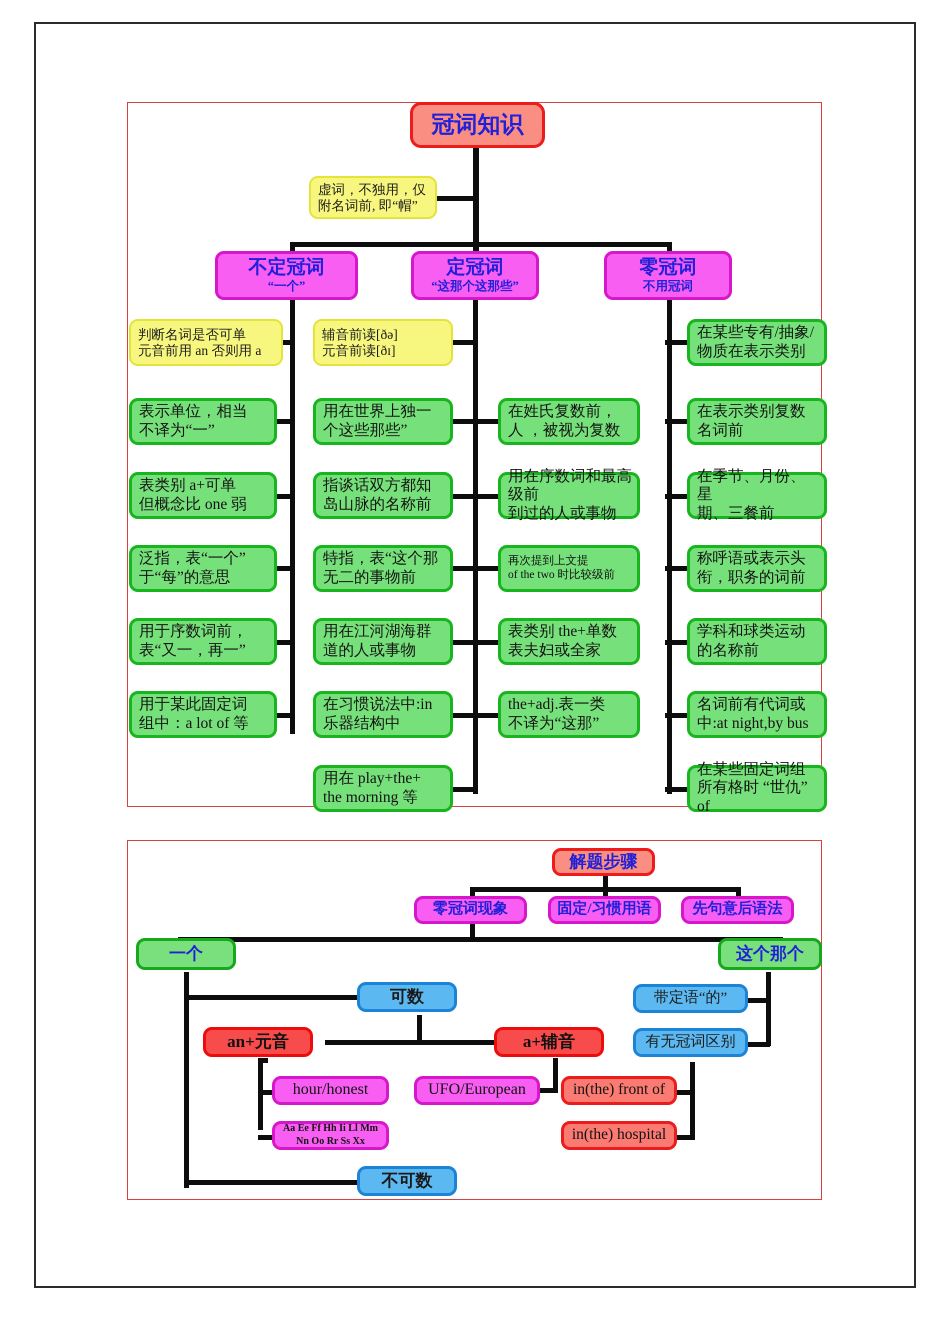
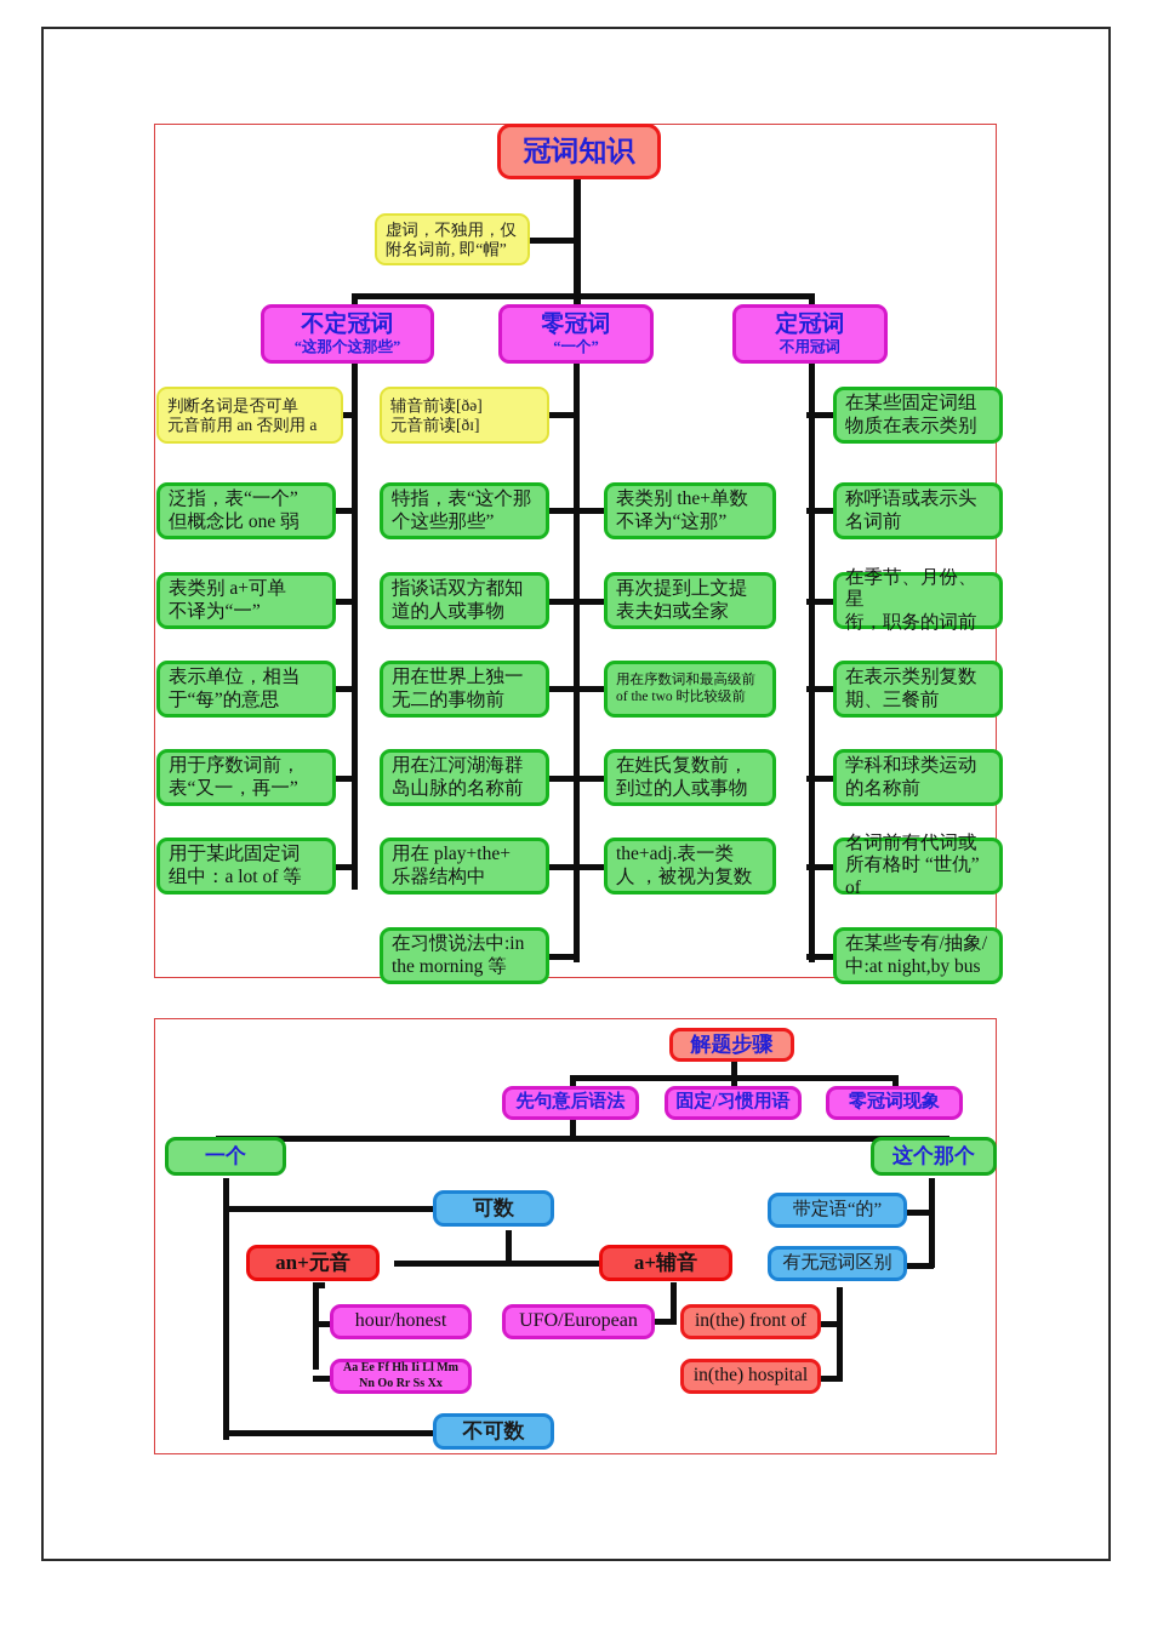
  冠词知识
  虚词，不独用，仅
  附名词前, 即“帽”
  不定冠词
- “一个”
+ “这那个这那些”
- 定冠词
+ 零冠词
- “这那个这那些”
+ “一个”
- 零冠词
+ 定冠词
  不用冠词
  判断名词是否可单
  元音前用 an 否则用 a
- 表示单位，相当
+ 泛指，表“一个”
- 不译为“一”
+ 但概念比 one 弱
  表类别 a+可单
- 但概念比 one 弱
+ 不译为“一”
- 泛指，表“一个”
+ 表示单位，相当
  于“每”的意思
  用于序数词前，
  表“又一，再一”
  用于某此固定词
  组中：a lot of 等
  辅音前读[ðə]
  元音前读[ðɪ]
- 用在世界上独一
+ 特指，表“这个那
  个这些那些”
  指谈话双方都知
- 岛山脉的名称前
+ 道的人或事物
- 特指，表“这个那
+ 用在世界上独一
  无二的事物前
  用在江河湖海群
- 道的人或事物
+ 岛山脉的名称前
- 在习惯说法中:in
+ 用在 play+the+
  乐器结构中
- 用在 play+the+
+ 在习惯说法中:in
  the morning 等
- 在姓氏复数前，
+ 表类别 the+单数
- 人 ，被视为复数
+ 不译为“这那”
- 用在序数词和最高级前
+ 再次提到上文提
- 到过的人或事物
+ 表夫妇或全家
- 再次提到上文提
+ 用在序数词和最高级前
  of the two 时比较级前
- 表类别 the+单数
+ 在姓氏复数前，
- 表夫妇或全家
+ 到过的人或事物
  the+adj.表一类
- 不译为“这那”
+ 人 ，被视为复数
- 在某些专有/抽象/
+ 在某些固定词组
  物质在表示类别
- 在表示类别复数
+ 称呼语或表示头
  名词前
  在季节、月份、星
- 期、三餐前
+ 衔，职务的词前
- 称呼语或表示头
+ 在表示类别复数
- 衔，职务的词前
+ 期、三餐前
  学科和球类运动
  的名称前
  名词前有代词或
- 中:at night,by bus
+ 所有格时 “世仇” of
- 在某些固定词组
+ 在某些专有/抽象/
- 所有格时 “世仇” of
+ 中:at night,by bus
  解题步骤
- 零冠词现象
+ 先句意后语法
  固定/习惯用语
- 先句意后语法
+ 零冠词现象
  一个
  这个那个
  可数
  不可数
  an+元音
  a+辅音
  hour/honest
  UFO/European
  Aa Ee Ff Hh Ii Ll Mm
  Nn Oo Rr Ss Xx
  带定语“的”
  有无冠词区别
  in(the) front of
  in(the) hospital
